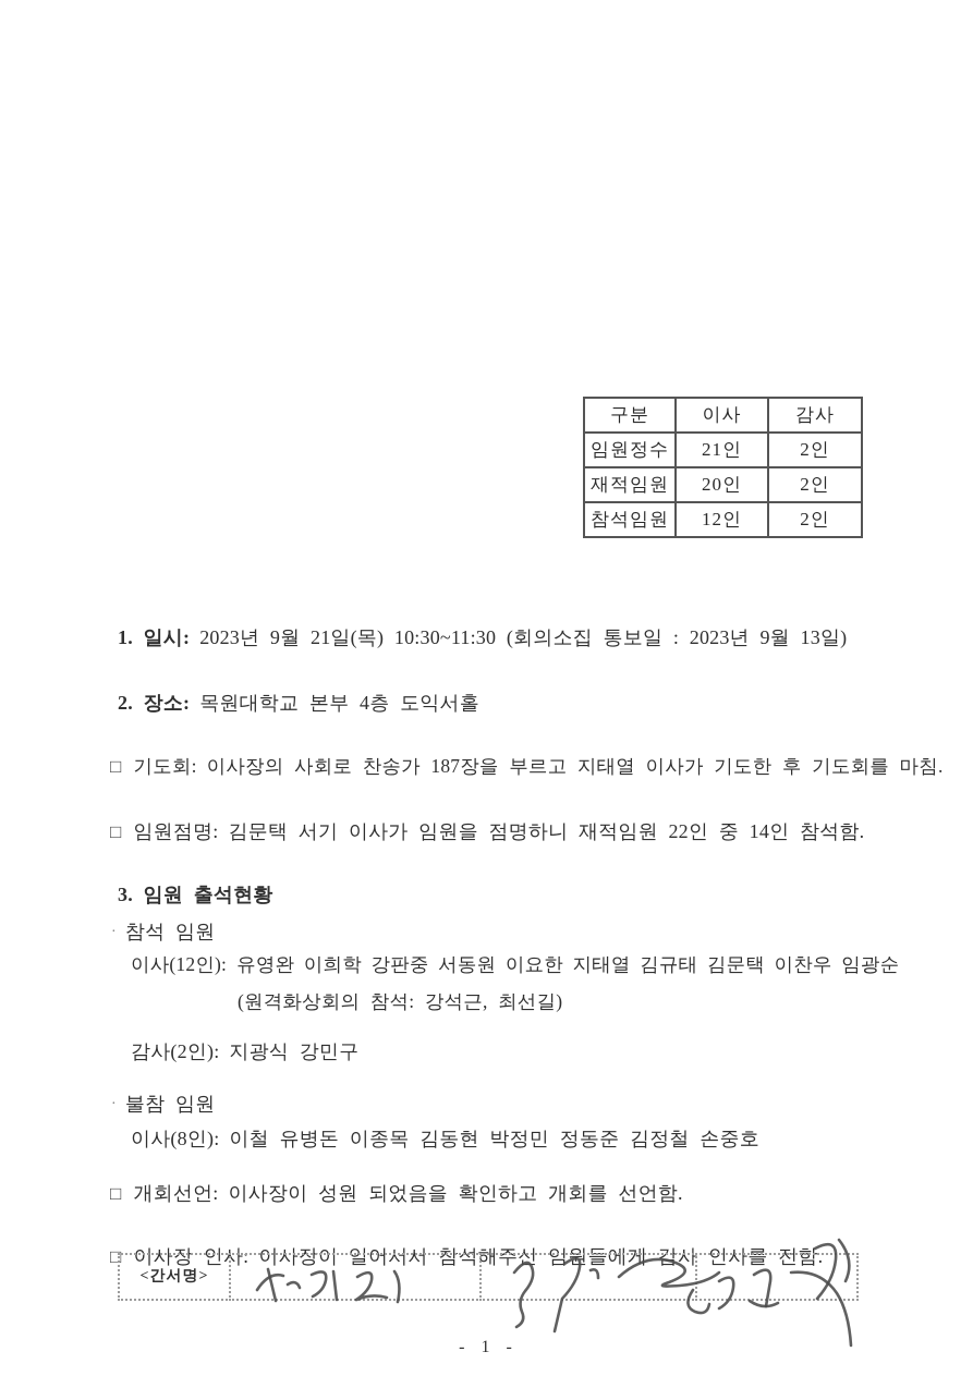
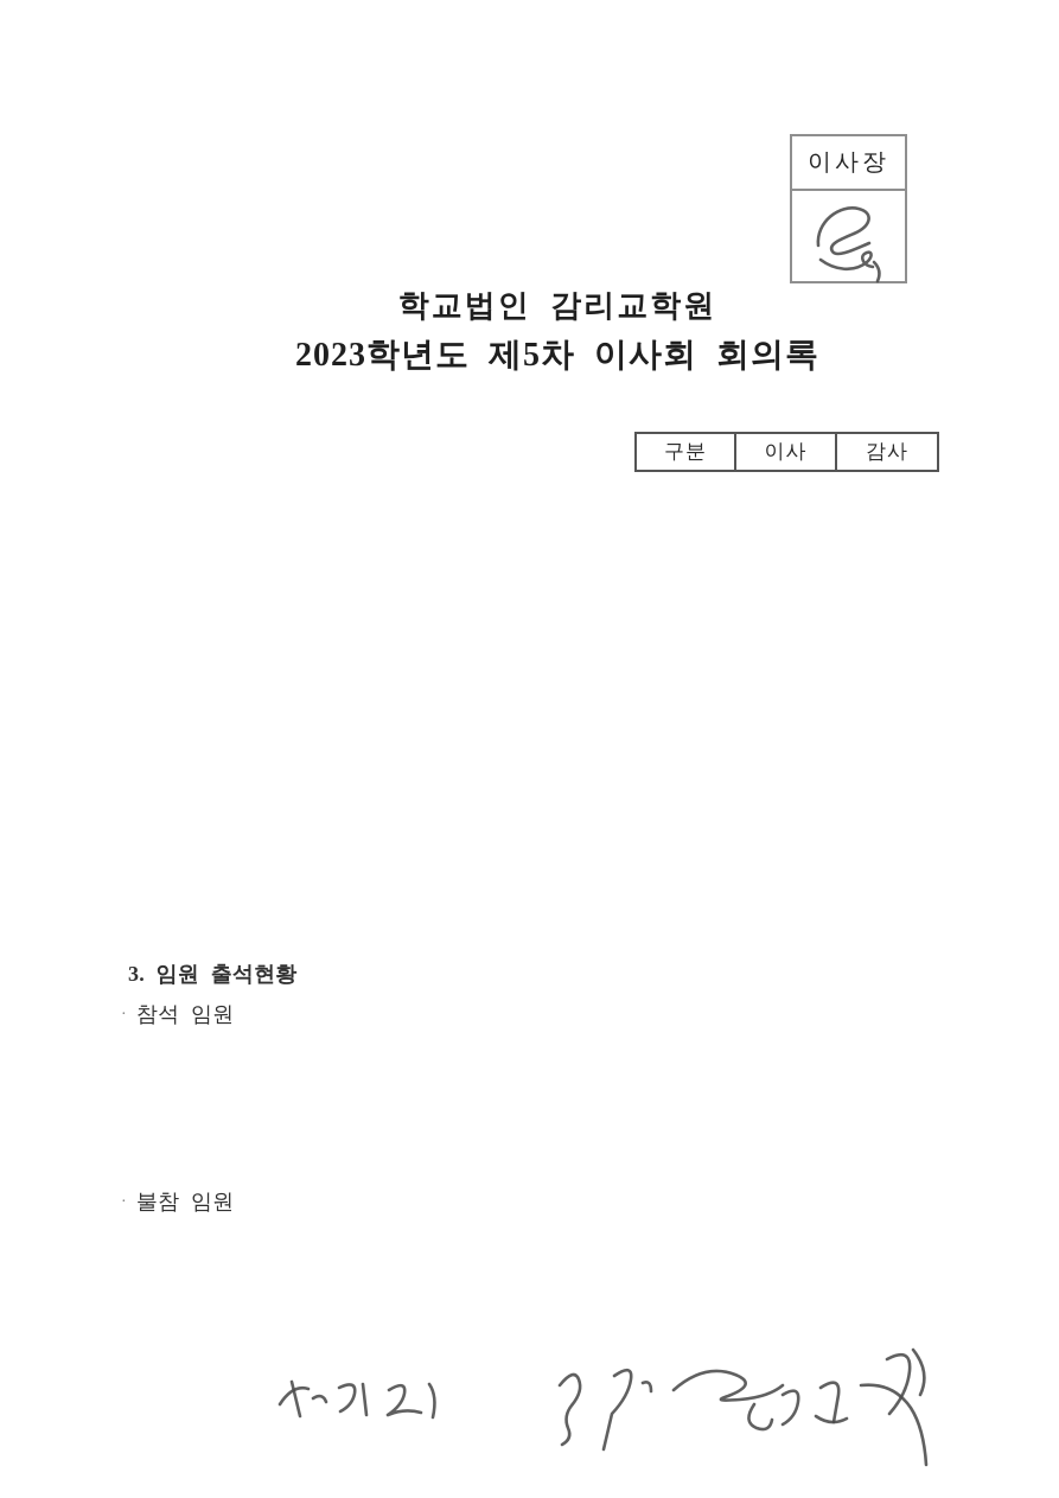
+ 이사장
+ 학교법인 감리교학원
+ 2023학년도 제5차 이사회 회의록
  구분	이사	감사
- 임원정수	21인	2인
- 재적임원	20인	2인
- 참석임원	12인	2인
- 1. 일시: 2023년 9월 21일(목) 10:30~11:30 (회의소집 통보일 : 2023년 9월 13일)
- 2. 장소: 목원대학교 본부 4층 도익서홀
- □ 기도회: 이사장의 사회로 찬송가 187장을 부르고 지태열 이사가 기도한 후 기도회를 마침.
- □ 임원점명: 김문택 서기 이사가 임원을 점명하니 재적임원 22인 중 14인 참석함.
  3. 임원 출석현황
  · 참석 임원
- 이사(12인): 유영완 이희학 강판중 서동원 이요한 지태열 김규태 김문택 이찬우 임광순
- (원격화상회의 참석: 강석근, 최선길)
- 감사(2인): 지광식 강민구
  · 불참 임원
- 이사(8인): 이철 유병돈 이종목 김동현 박정민 정동준 김정철 손중호
- □ 개회선언: 이사장이 성원 되었음을 확인하고 개회를 선언함.
- □ 이사장 인사: 이사장이 일어서서 참석해주신 임원들에게 감사 인사를 전함.
- <간서명>
- - 1 -
